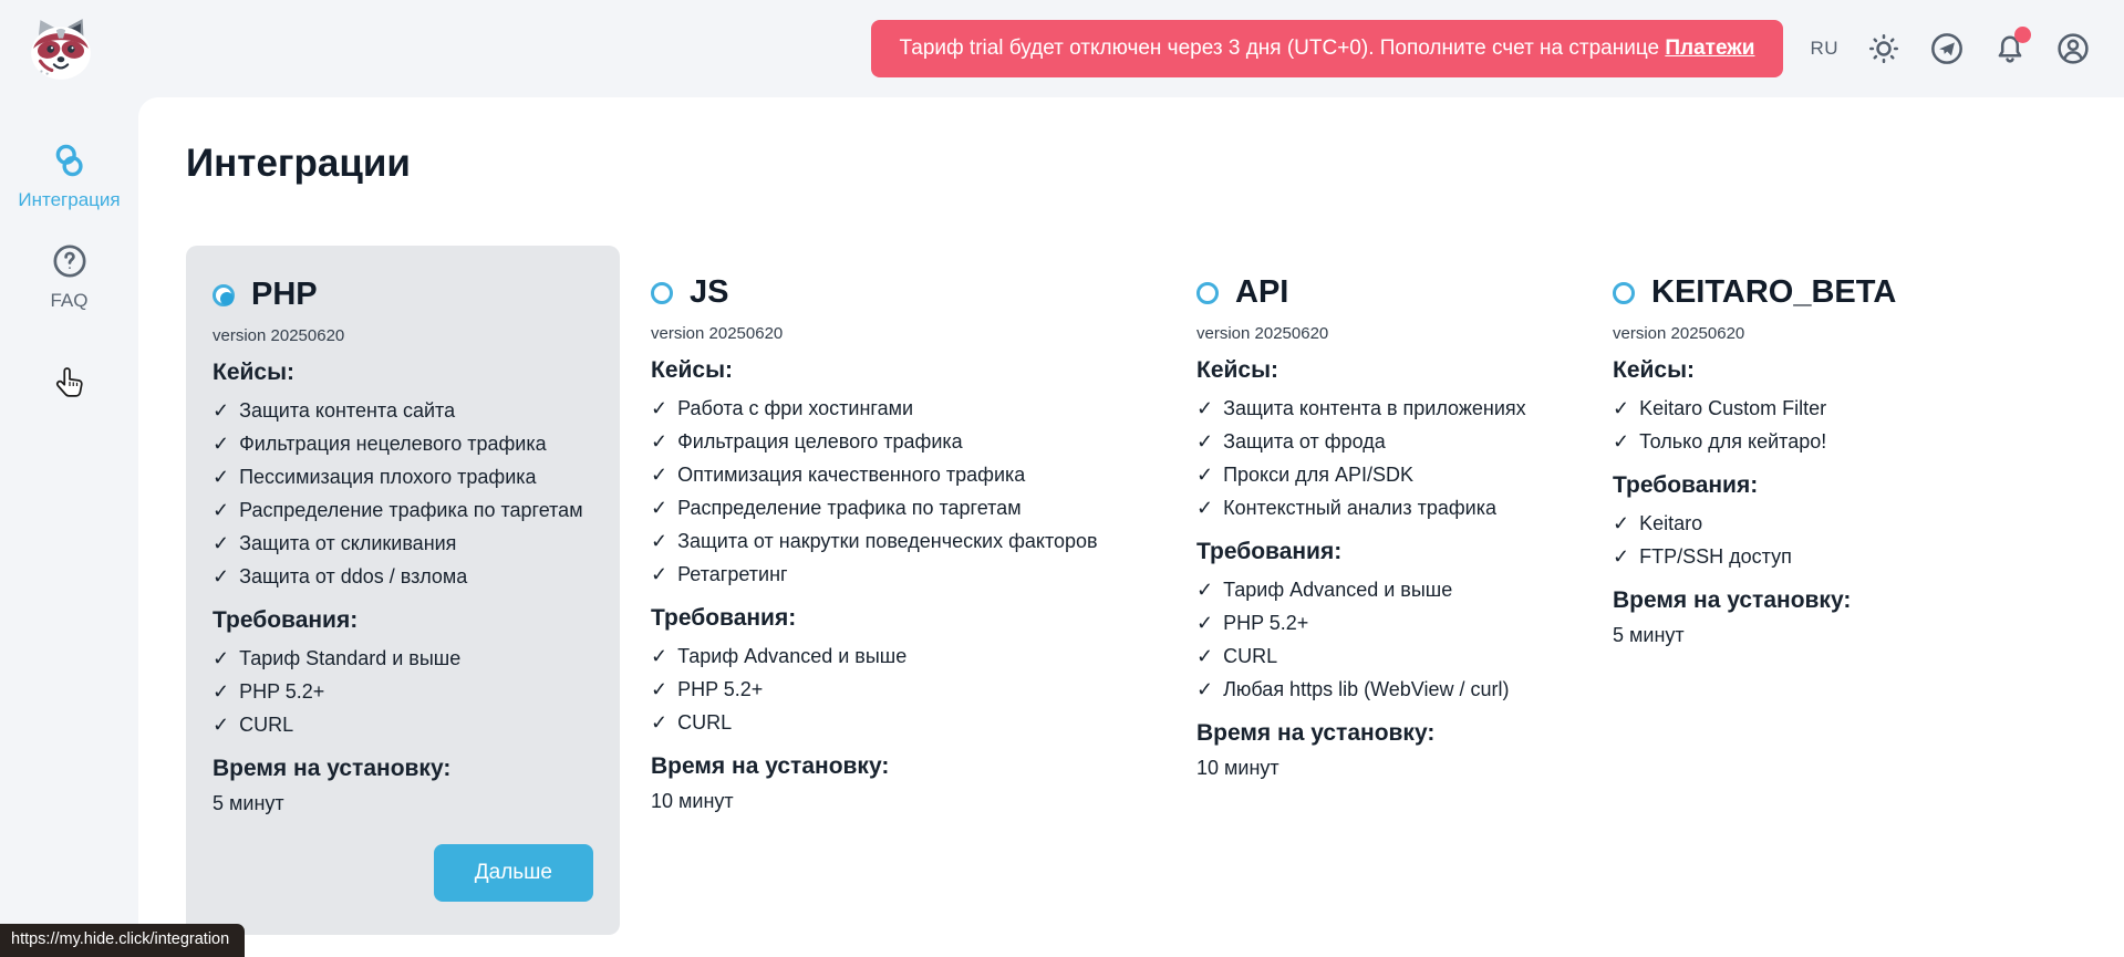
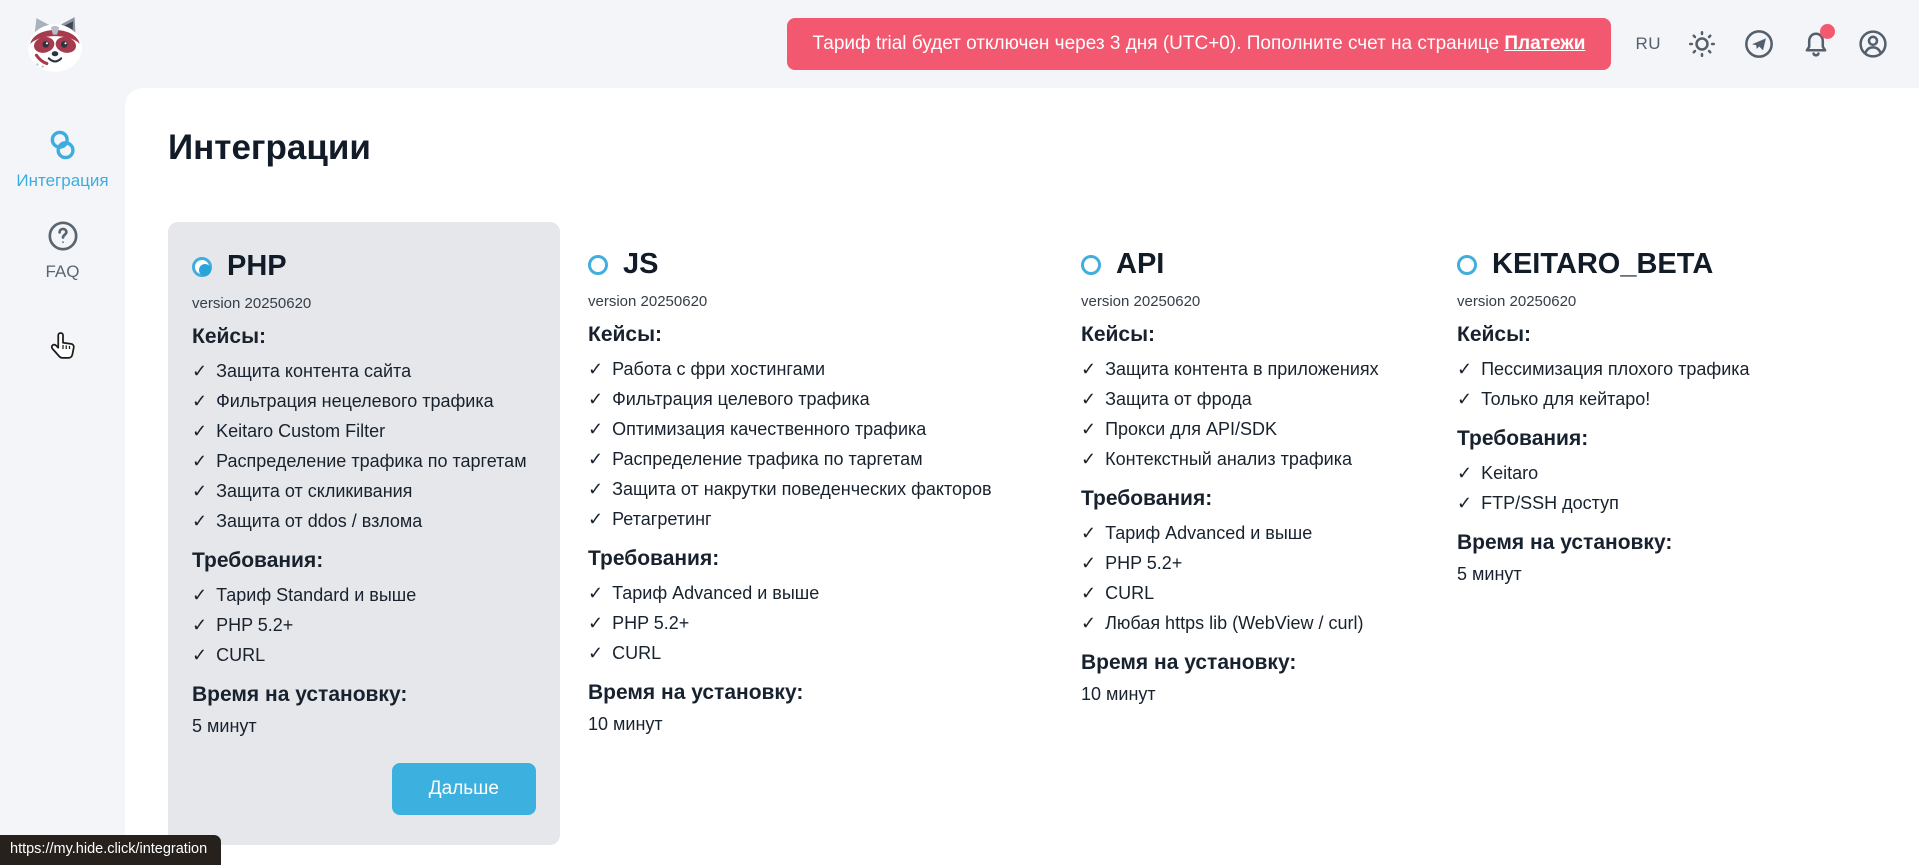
  Тариф trial будет отключен через 3 дня (UTC+0). Пополните счет на странице Платежи
  RU
  Интеграция
  FAQ
  Интеграции
  PHP
  version 20250620
  Кейсы:
  ✓
  Защита контента сайта
  ✓
  Фильтрация нецелевого трафика
  ✓
- Пессимизация плохого трафика
+ Keitaro Custom Filter
  ✓
  Распределение трафика по таргетам
  ✓
  Защита от скликивания
  ✓
  Защита от ddos / взлома
  Требования:
  ✓
  Тариф Standard и выше
  ✓
  PHP 5.2+
  ✓
  CURL
  Время на установку:
  5 минут
  Дальше
  JS
  version 20250620
  Кейсы:
  ✓
  Работа с фри хостингами
  ✓
  Фильтрация целевого трафика
  ✓
  Оптимизация качественного трафика
  ✓
  Распределение трафика по таргетам
  ✓
  Защита от накрутки поведенческих факторов
  ✓
  Ретагретинг
  Требования:
  ✓
  Тариф Advanced и выше
  ✓
  PHP 5.2+
  ✓
  CURL
  Время на установку:
  10 минут
  API
  version 20250620
  Кейсы:
  ✓
  Защита контента в приложениях
  ✓
  Защита от фрода
  ✓
  Прокси для API/SDK
  ✓
  Контекстный анализ трафика
  Требования:
  ✓
  Тариф Advanced и выше
  ✓
  PHP 5.2+
  ✓
  CURL
  ✓
  Любая https lib (WebView / curl)
  Время на установку:
  10 минут
  KEITARO_BETA
  version 20250620
  Кейсы:
  ✓
- Keitaro Custom Filter
+ Пессимизация плохого трафика
  ✓
  Только для кейтаро!
  Требования:
  ✓
  Keitaro
  ✓
  FTP/SSH доступ
  Время на установку:
  5 минут
  https://my.hide.click/integration
